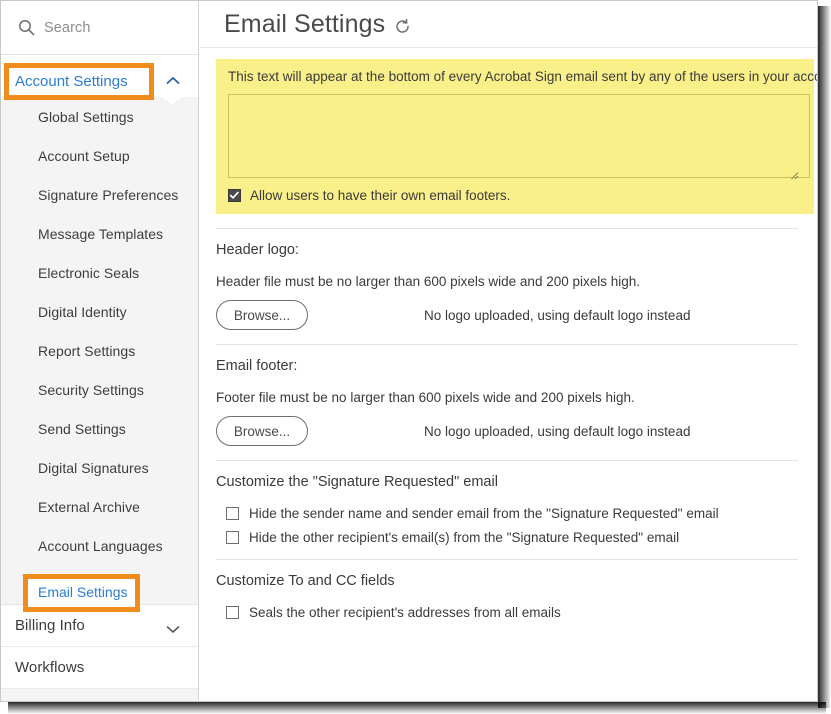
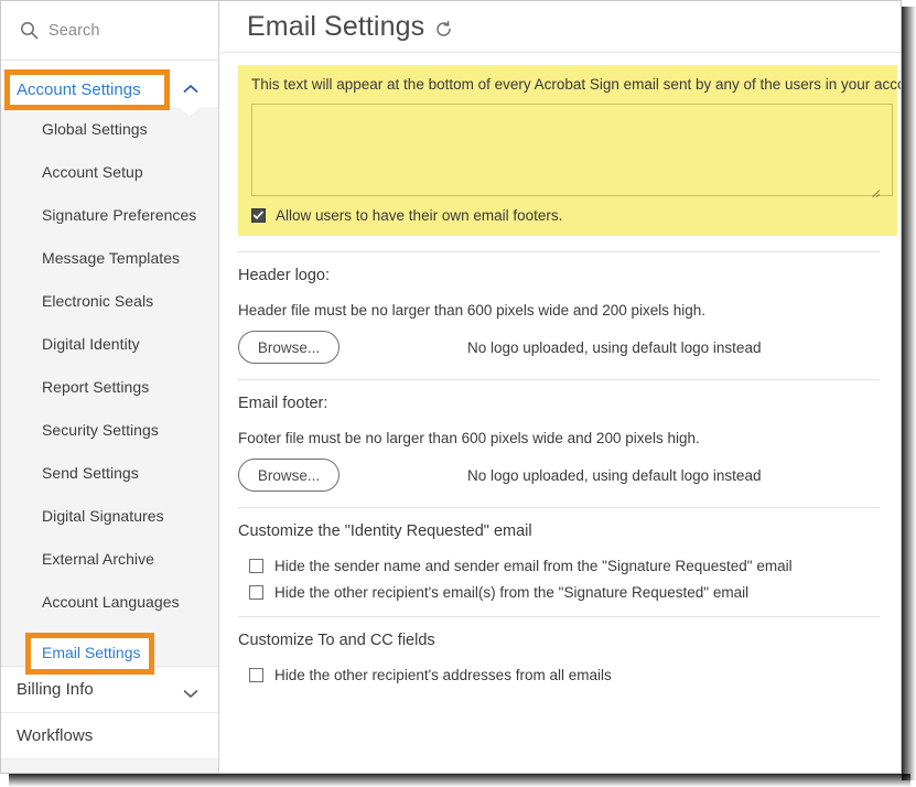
  Search
  Global Settings
  Account Setup
  Signature Preferences
  Message Templates
  Electronic Seals
  Digital Identity
  Report Settings
  Security Settings
  Send Settings
  Digital Signatures
  External Archive
  Account Languages
  Billing Info
  Workflows
  Account Settings
  Email Settings
  Email Settings
  This text will appear at the bottom of every Acrobat Sign email sent by any of the users in your acc
  Allow users to have their own email footers.
  Header logo:
  Header file must be no larger than 600 pixels wide and 200 pixels high.
  Browse...
  No logo uploaded, using default logo instead
  Email footer:
  Footer file must be no larger than 600 pixels wide and 200 pixels high.
  Browse...
  No logo uploaded, using default logo instead
- Customize the "Signature Requested" email
+ Customize the "Identity Requested" email
  Hide the sender name and sender email from the "Signature Requested" email
  Hide the other recipient's email(s) from the "Signature Requested" email
  Customize To and CC fields
- Seals the other recipient's addresses from all emails
+ Hide the other recipient's addresses from all emails
